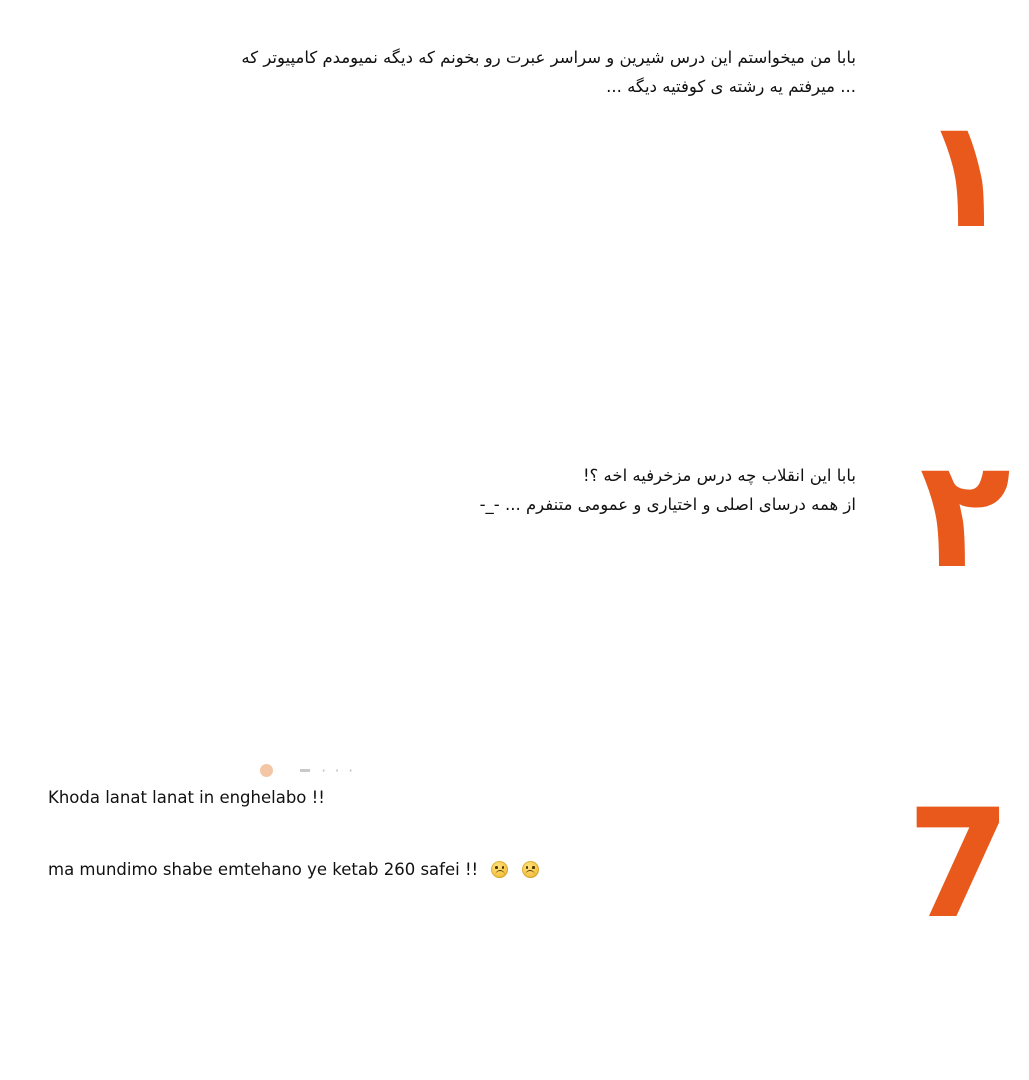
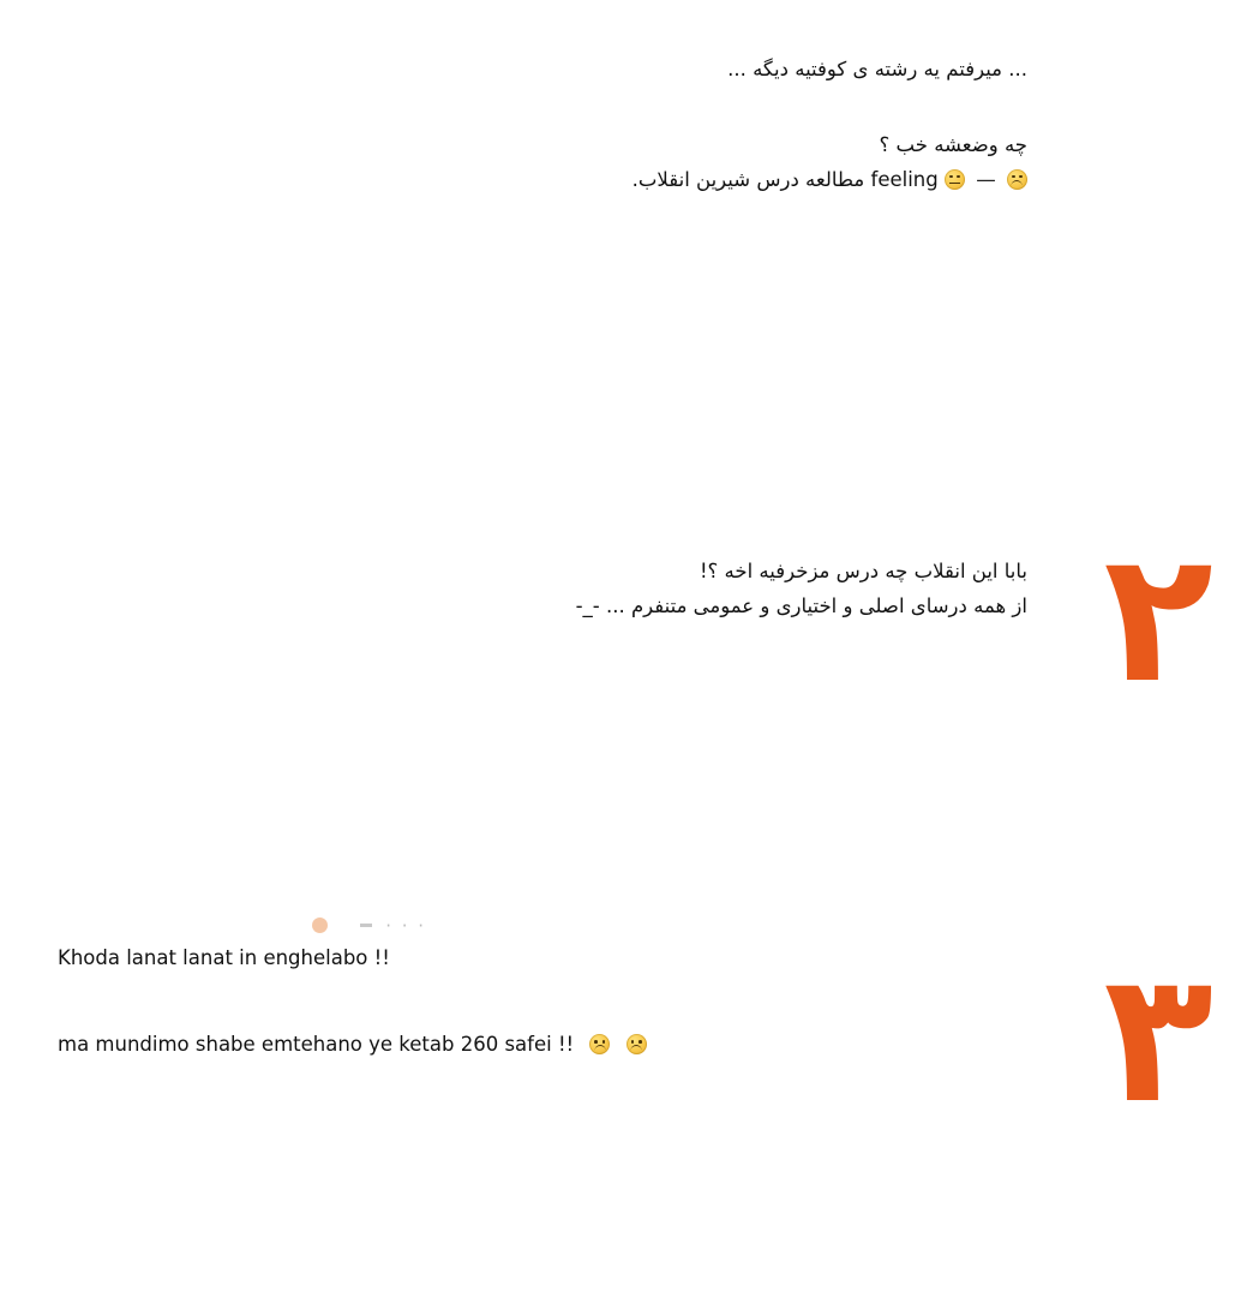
- بابا من میخواستم این درس شیرین و سراسر عبرت رو بخونم که دیگه نمیومدم کامپیوتر که
  ... میرفتم یه رشته ی کوفتیه دیگه ...
+ چه وضعشه خب ؟
+ — feeling مطالعه درس شیرین انقلاب.
  بابا این انقلاب چه درس مزخرفیه اخه ؟!
  از همه درسای اصلی و اختیاری و عمومی متنفرم ... -_-
  · · ·
  Khoda lanat lanat in enghelabo !!
  ma mundimo shabe emtehano ye ketab 260 safei !!
- ۱
  ۲
- 7
+ ۳
